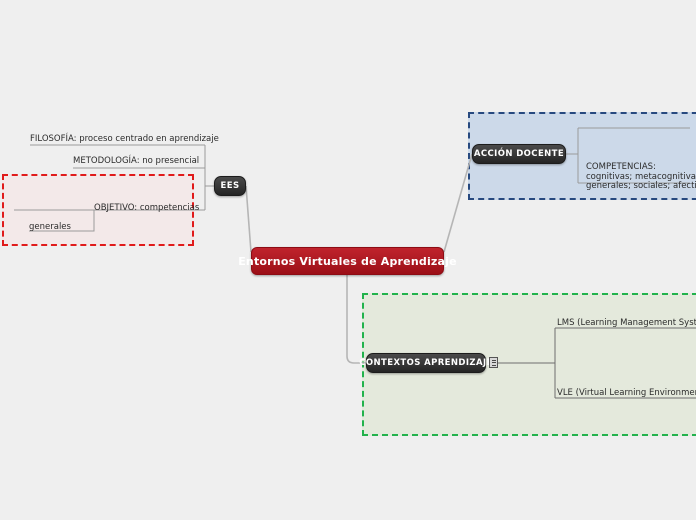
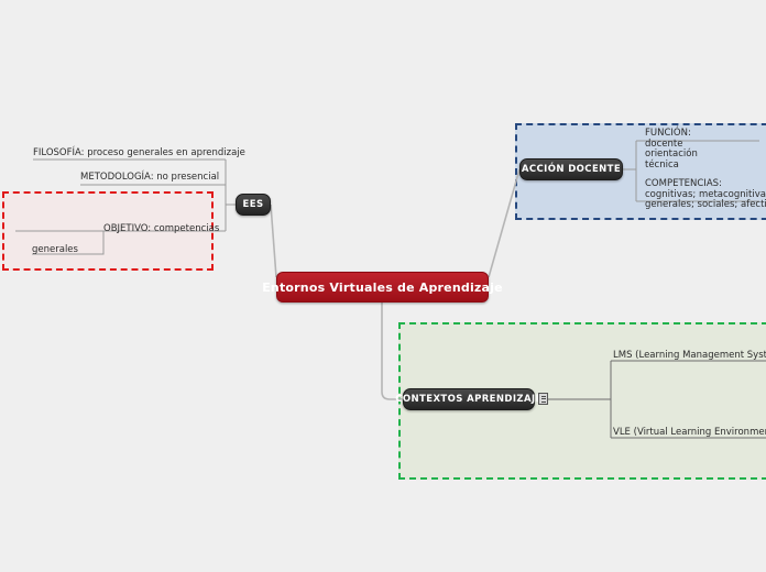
  Entornos Virtuales de Aprendizaje
  EES
  ACCIÓN DOCENTE
  CONTEXTOS APRENDIZAJ
- FILOSOFÍA: proceso centrado en aprendizaje
+ FILOSOFÍA: proceso generales en aprendizaje
  METODOLOGÍA: no presencial
  OBJETIVO: competencias
  generales
+ FUNCIÓN:
+ docente
+ orientación
+ técnica
  COMPETENCIAS:
  cognitivas; metacognitiva
  generales; sociales; afect
  LMS (Learning Management Syst
  VLE (Virtual Learning Environme
